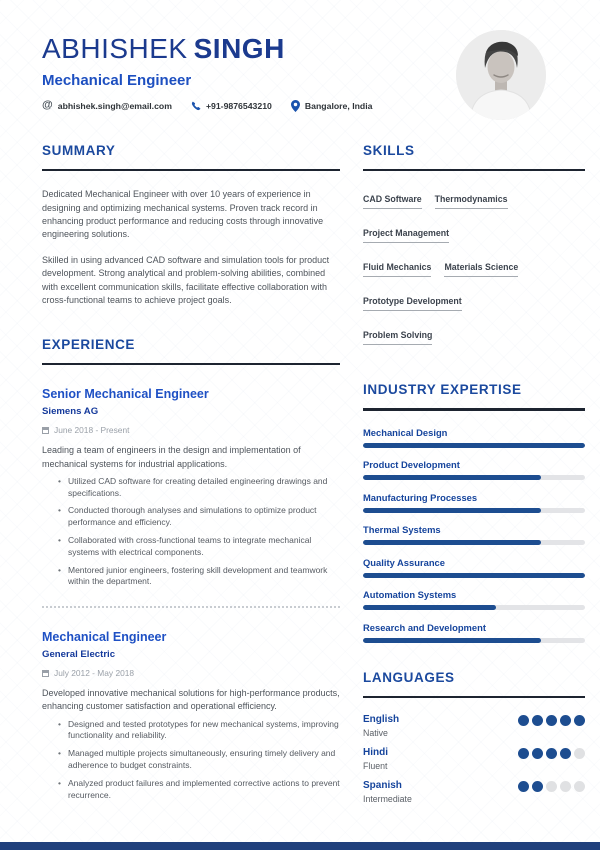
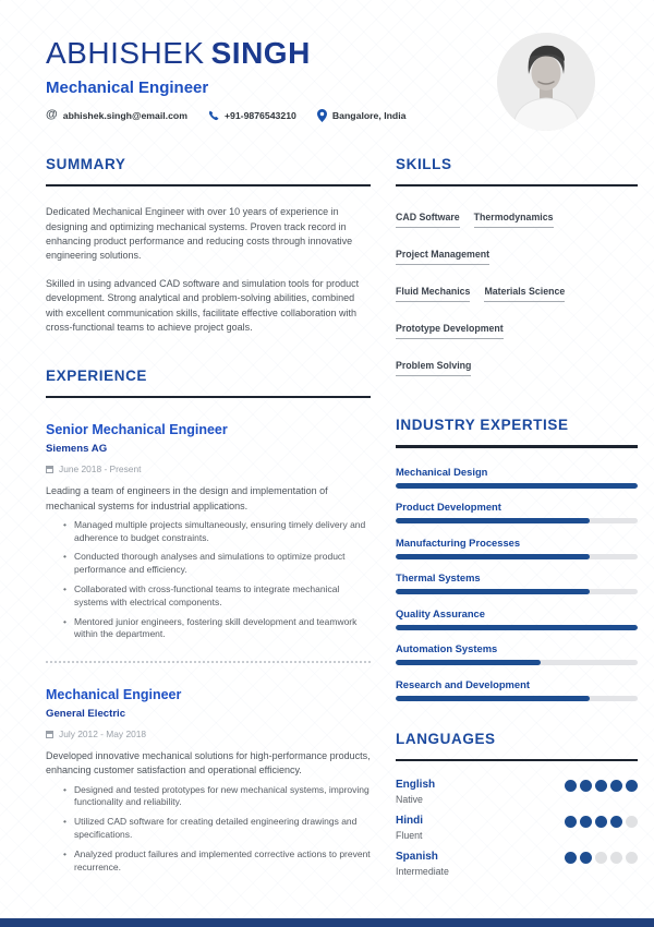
  ABHISHEK SINGH
  Mechanical Engineer
  @
  abhishek.singh@email.com
  +91-9876543210
  Bangalore, India
  SUMMARY
  Dedicated Mechanical Engineer with over 10 years of experience in designing and optimizing mechanical systems. Proven track record in enhancing product performance and reducing costs through innovative engineering solutions.
  Skilled in using advanced CAD software and simulation tools for product development. Strong analytical and problem-solving abilities, combined with excellent communication skills, facilitate effective collaboration with cross-functional teams to achieve project goals.
  EXPERIENCE
  Senior Mechanical Engineer
  Siemens AG
  June 2018 - Present
  Leading a team of engineers in the design and implementation of mechanical systems for industrial applications.
- Utilized CAD software for creating detailed engineering drawings and specifications.
+ Managed multiple projects simultaneously, ensuring timely delivery and adherence to budget constraints.
  Conducted thorough analyses and simulations to optimize product performance and efficiency.
  Collaborated with cross-functional teams to integrate mechanical systems with electrical components.
  Mentored junior engineers, fostering skill development and teamwork within the department.
  Mechanical Engineer
  General Electric
  July 2012 - May 2018
  Developed innovative mechanical solutions for high-performance products, enhancing customer satisfaction and operational efficiency.
  Designed and tested prototypes for new mechanical systems, improving functionality and reliability.
- Managed multiple projects simultaneously, ensuring timely delivery and adherence to budget constraints.
+ Utilized CAD software for creating detailed engineering drawings and specifications.
  Analyzed product failures and implemented corrective actions to prevent recurrence.
  SKILLS
  CAD Software Thermodynamics
  Project Management
  Fluid Mechanics Materials Science
  Prototype Development
  Problem Solving
  INDUSTRY EXPERTISE
  Mechanical Design
  Product Development
  Manufacturing Processes
  Thermal Systems
  Quality Assurance
  Automation Systems
  Research and Development
  LANGUAGES
  English
  Native
  Hindi
  Fluent
  Spanish
  Intermediate
